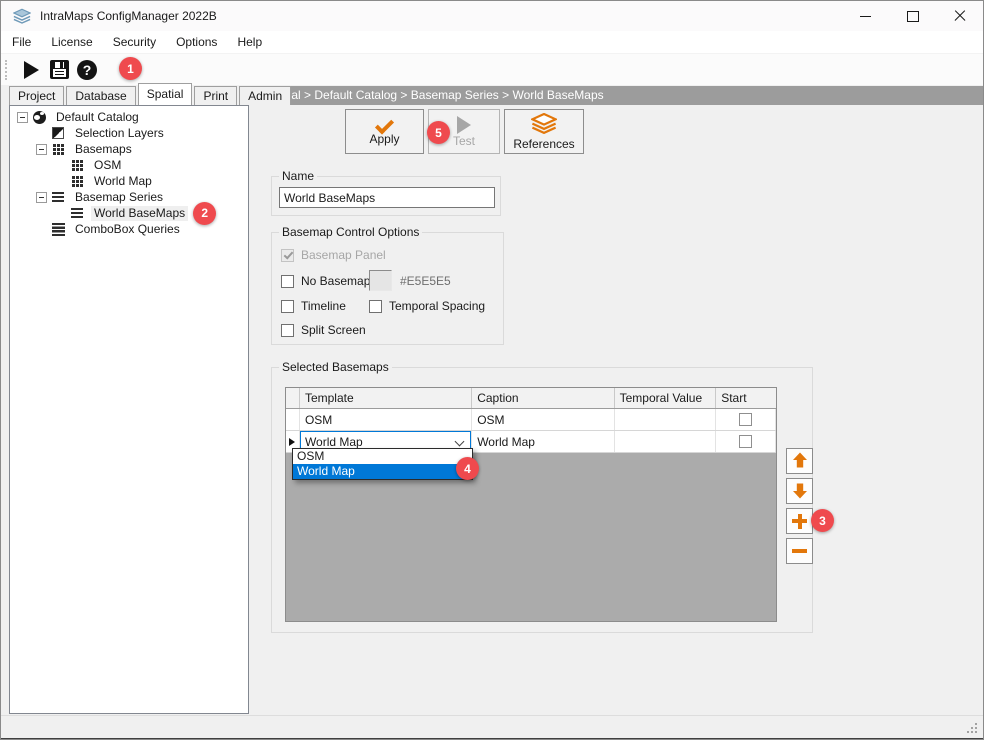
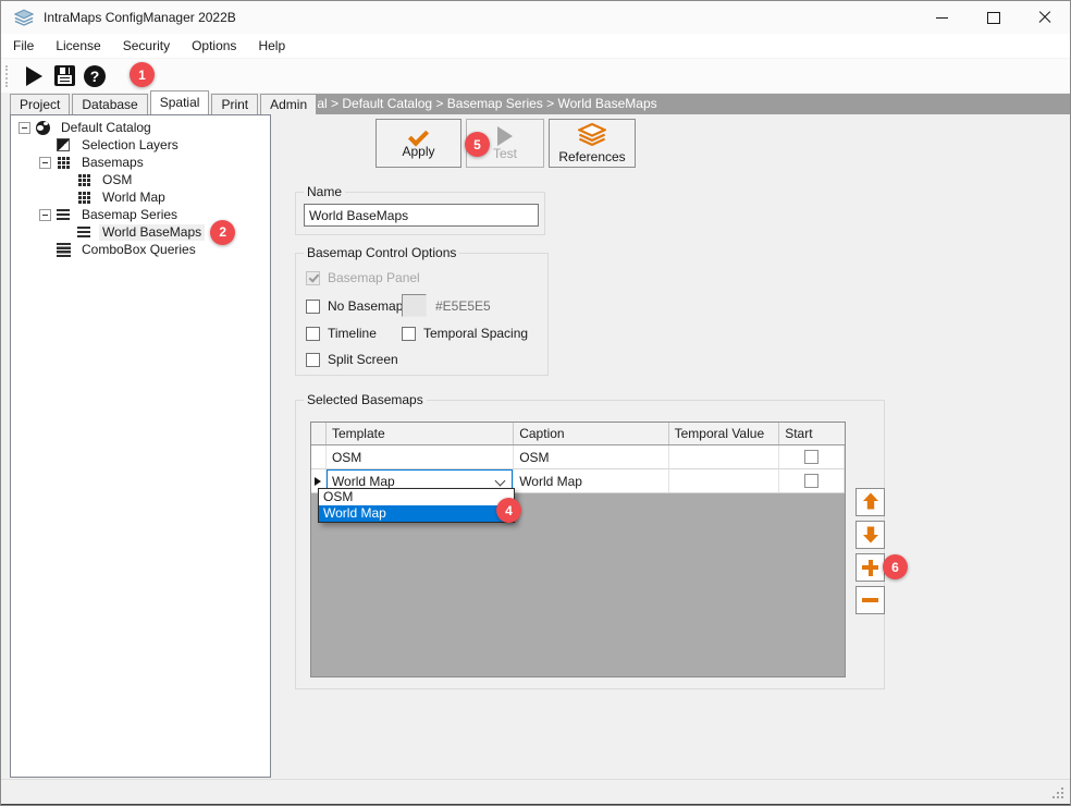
  IntraMaps ConfigManager 2022B
  File
  License
  Security
  Options
  Help
  ?
  1
  Project
  Database
  Spatial
  Print
  Admin
  Default Catalog
  Selection Layers
  Basemaps
  OSM
  World Map
  Basemap Series
  World BaseMaps
  2
  ComboBox Queries
  al > Default Catalog > Basemap Series > World BaseMaps
  Apply
  Test
  References
  5
  Name
  World BaseMaps
  Basemap Control Options
  Basemap Panel
  No Basemap
  #E5E5E5
  Timeline
  Temporal Spacing
  Split Screen
  Selected Basemaps
  Template
  Caption
  Temporal Value
  Start
  OSM
  OSM
  World Map
  World Map
  OSM
  World Map
  4
- 3
+ 6
